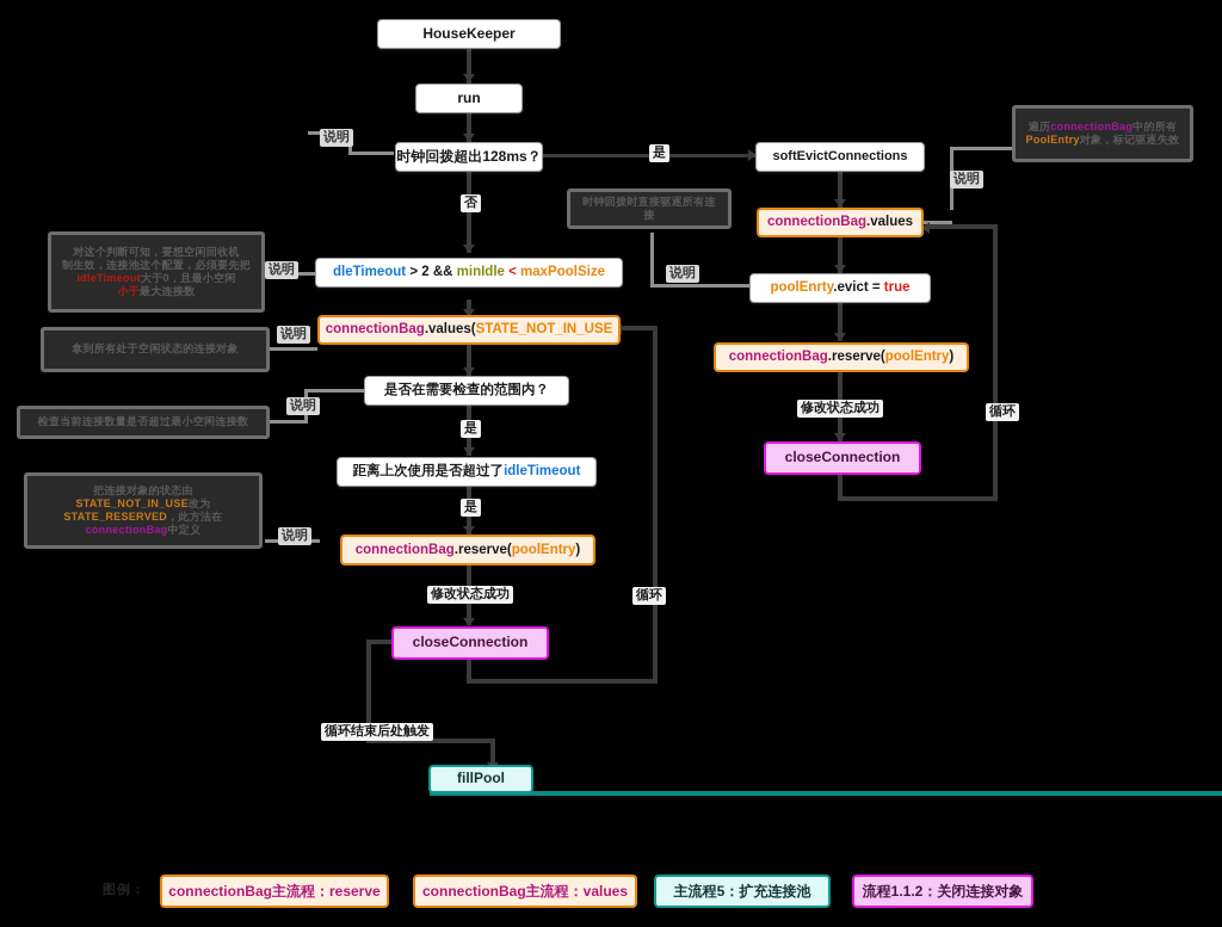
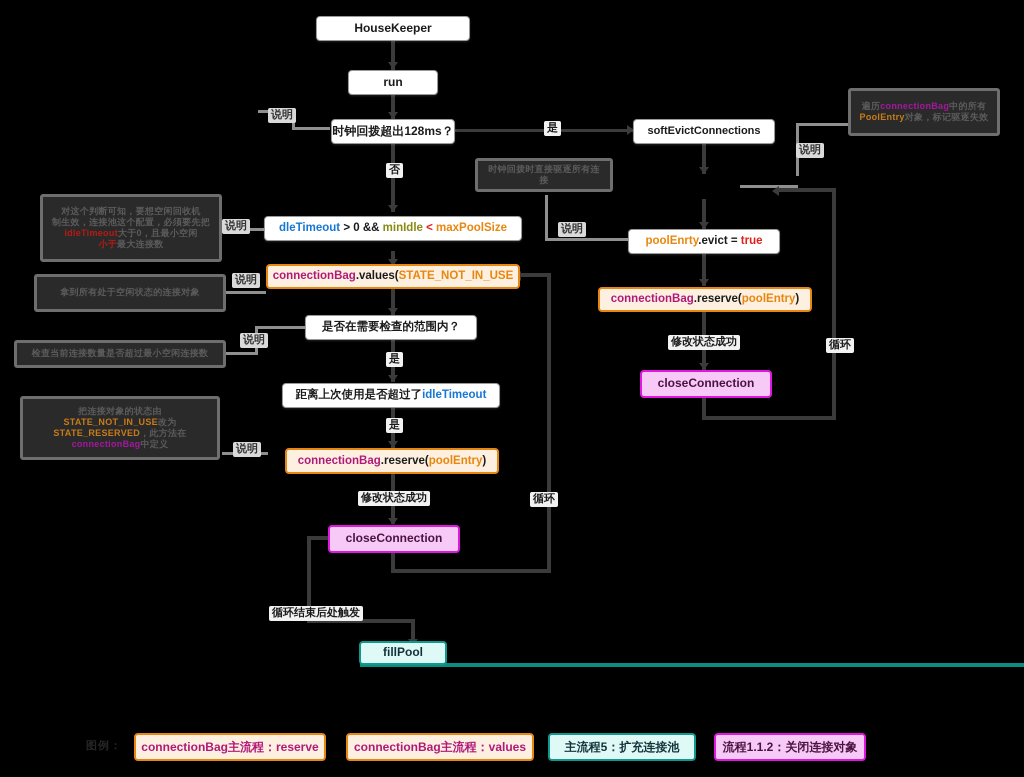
  对这个判断可知，要想空闲回收机
  制生效，连接池这个配置，必须要先把
  idleTimeout大于0，且最小空闲
  小于最大连接数
  拿到所有处于空闲状态的连接对象
  检查当前连接数量是否超过最小空闲连接数
  把连接对象的状态由
  STATE_NOT_IN_USE改为
  STATE_RESERVED，此方法在
  connectionBag中定义
  遍历connectionBag中的所有
  PoolEntry对象，标记驱逐失效
  时钟回拨时直接驱逐所有连接
  HouseKeeper
  run
  时钟回拨超出128ms？
  softEvictConnections
- connectionBag.values
  poolEnrty.evict = true
  connectionBag.reserve(poolEntry)
  closeConnection
- dleTimeout > 2 && minIdle < maxPoolSize
+ dleTimeout > 0 && minIdle < maxPoolSize
  connectionBag.values(STATE_NOT_IN_USE
  是否在需要检查的范围内？
  距离上次使用是否超过了idleTimeout
  connectionBag.reserve(poolEntry)
  closeConnection
  fillPool
  是
  否
  说明
  说明
  说明
  说明
  说明
  说明
  说明
  是
  是
  修改状态成功
  修改状态成功
  循环
  循环
  循环结束后处触发
  图例：
  connectionBag主流程：reserve
  connectionBag主流程：values
  主流程5：扩充连接池
  流程1.1.2：关闭连接对象
